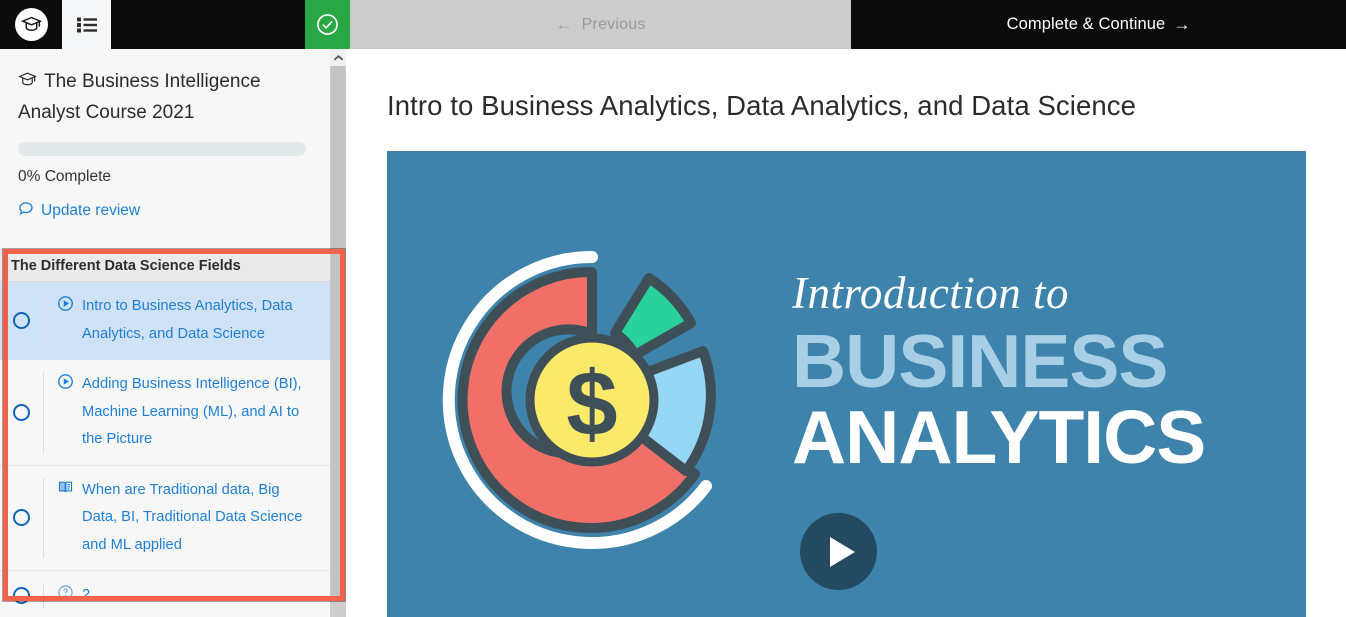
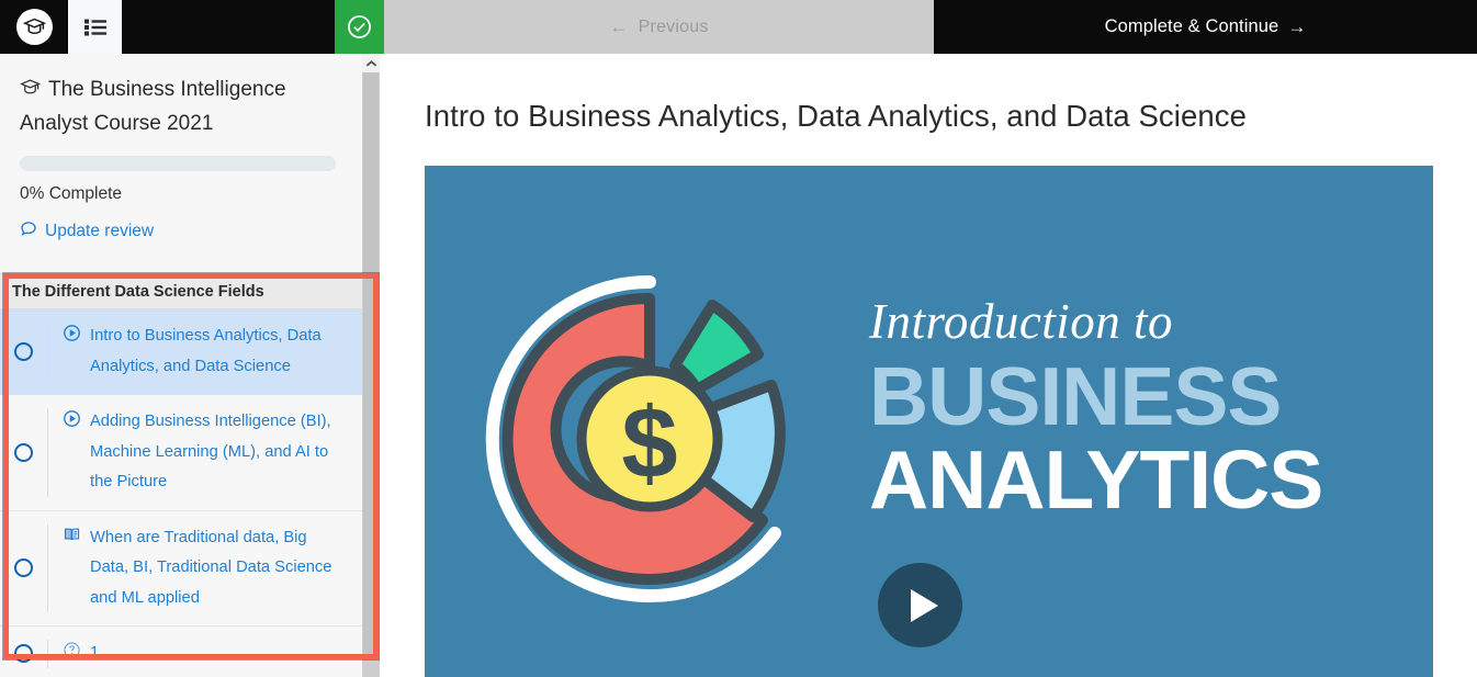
  ←
  Previous
  Complete & Continue
  →
  The Business Intelligence Analyst Course 2021
  0% Complete
  Update review
  The Different Data Science Fields
  Intro to Business Analytics, Data Analytics, and Data Science
  Adding Business Intelligence (BI), Machine Learning (ML), and AI to the Picture
  When are Traditional data, Big Data, BI, Traditional Data Science and ML applied
- 2
+ 1
  Intro to Business Analytics, Data Analytics, and Data Science
  $
  Introduction to
  BUSINESS
  ANALYTICS
